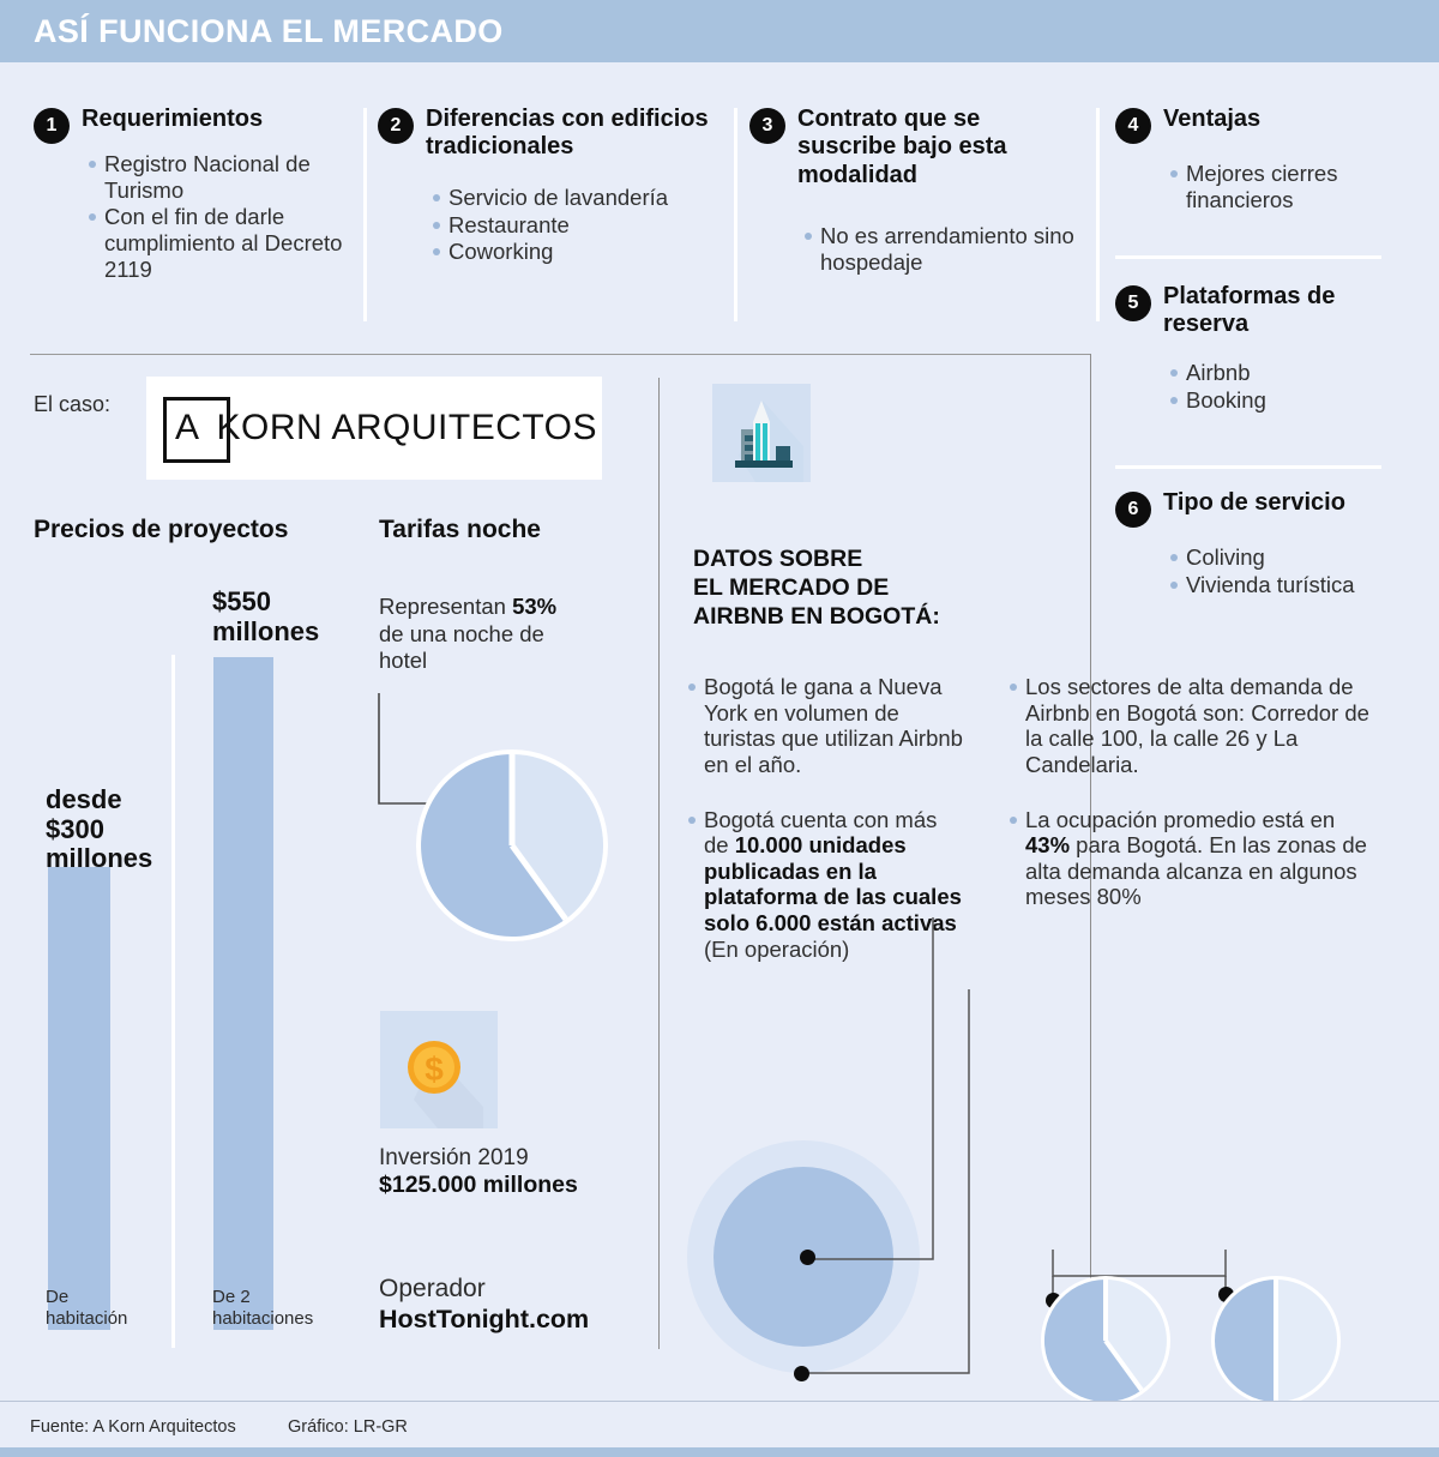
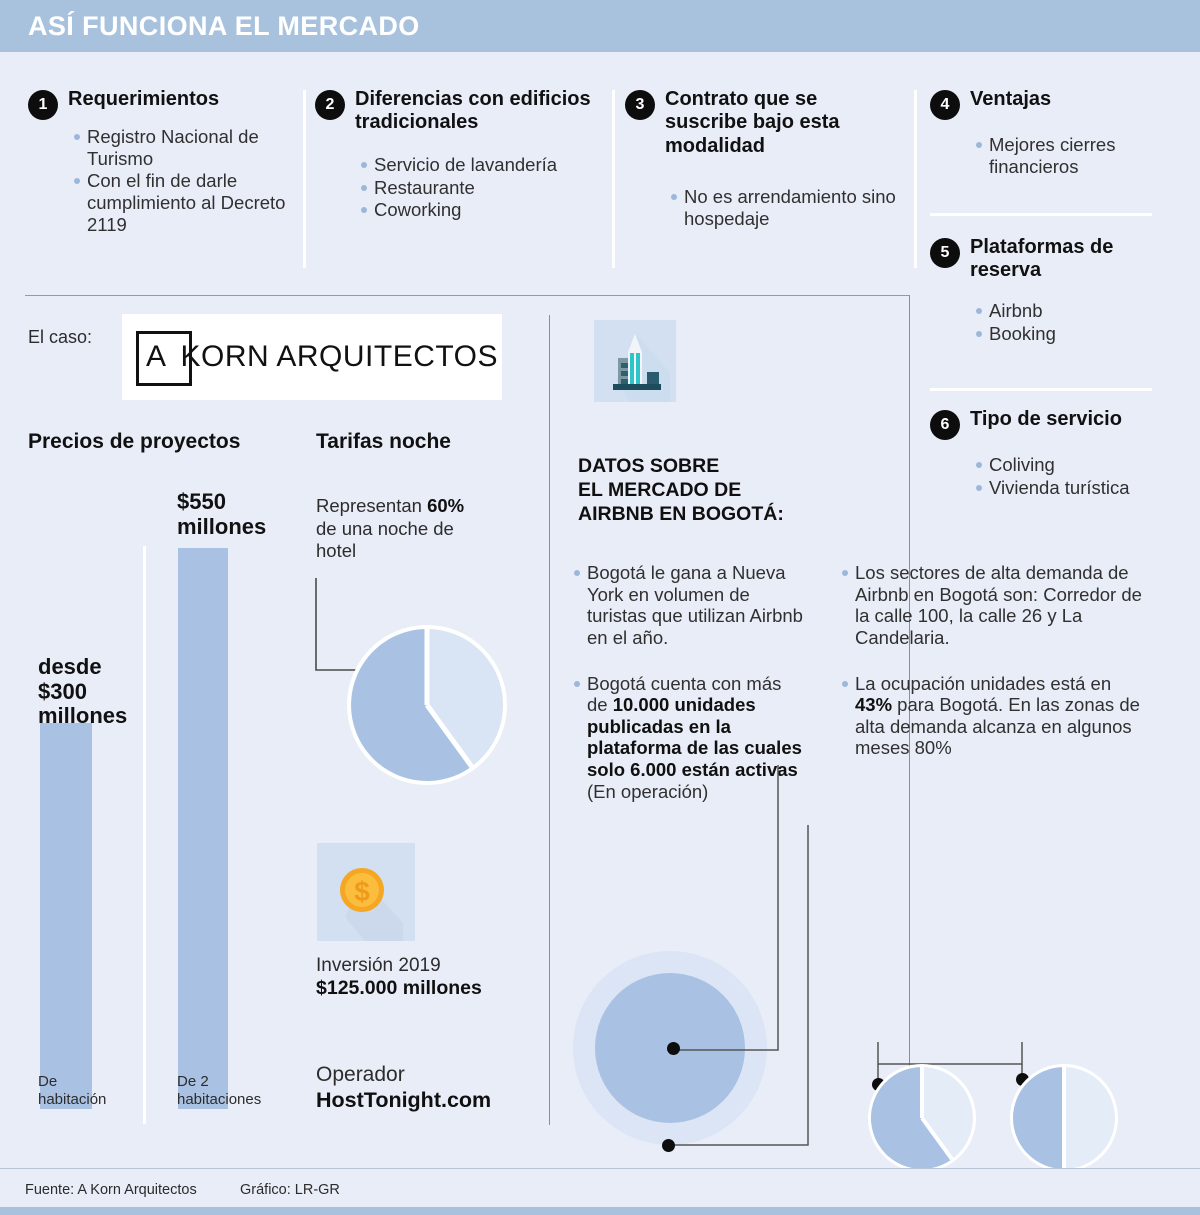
  ASÍ FUNCIONA EL MERCADO
  1
  Requerimientos
  Registro Nacional de Turismo
  Con el fin de darle cumplimiento al Decreto 2119
  2
  Diferencias con edificios tradicionales
  Servicio de lavandería
  Restaurante
  Coworking
  3
  Contrato que se suscribe bajo esta modalidad
  No es arrendamiento sino hospedaje
  4
  Ventajas
  Mejores cierres financieros
  5
  Plataformas de reserva
  Airbnb
  Booking
  6
  Tipo de servicio
  Coliving
  Vivienda turística
  El caso:
  A KORN ARQUITECTOS
  Precios de proyectos
  desde
  $300
  millones
  De
  habitación
  $550
  millones
  De 2
  habitaciones
  Tarifas noche
- Representan 53% de una noche de hotel
+ Representan 60% de una noche de hotel
  $
  Inversión 2019
  $125.000 millones
  Operador
  HostTonight.com
  DATOS SOBRE
  EL MERCADO DE
  AIRBNB EN BOGOTÁ:
  Bogotá le gana a Nueva York en volumen de turistas que utilizan Airbnb en el año.
  Bogotá cuenta con más de 10.000 unidades publicadas en la plataforma de las cuales solo 6.000 están activas (En operación)
  Los sectores de alta demanda de Airbnb en Bogotá son: Corredor de la calle 100, la calle 26 y La Candelaria.
- La ocupación promedio está en 43% para Bogotá. En las zonas de alta demanda alcanza en algunos meses 80%
+ La ocupación unidades está en 43% para Bogotá. En las zonas de alta demanda alcanza en algunos meses 80%
  Fuente: A Korn Arquitectos
  Gráfico: LR-GR
